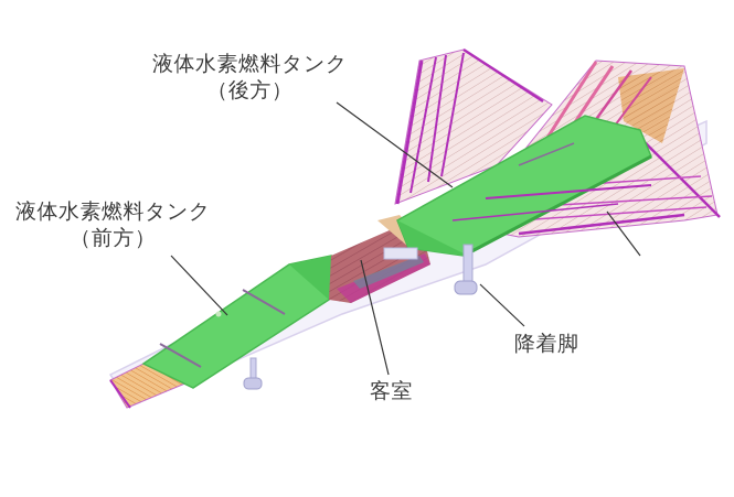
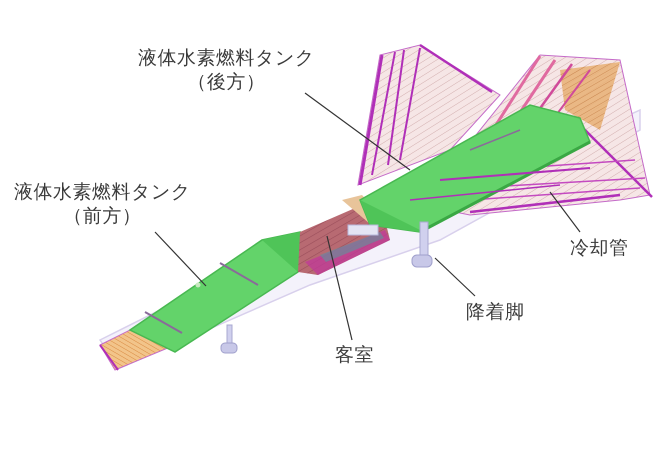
  液体水素燃料タンク
  （後方）
  液体水素燃料タンク
  （前方）
+ 冷却管
  降着脚
  客室
